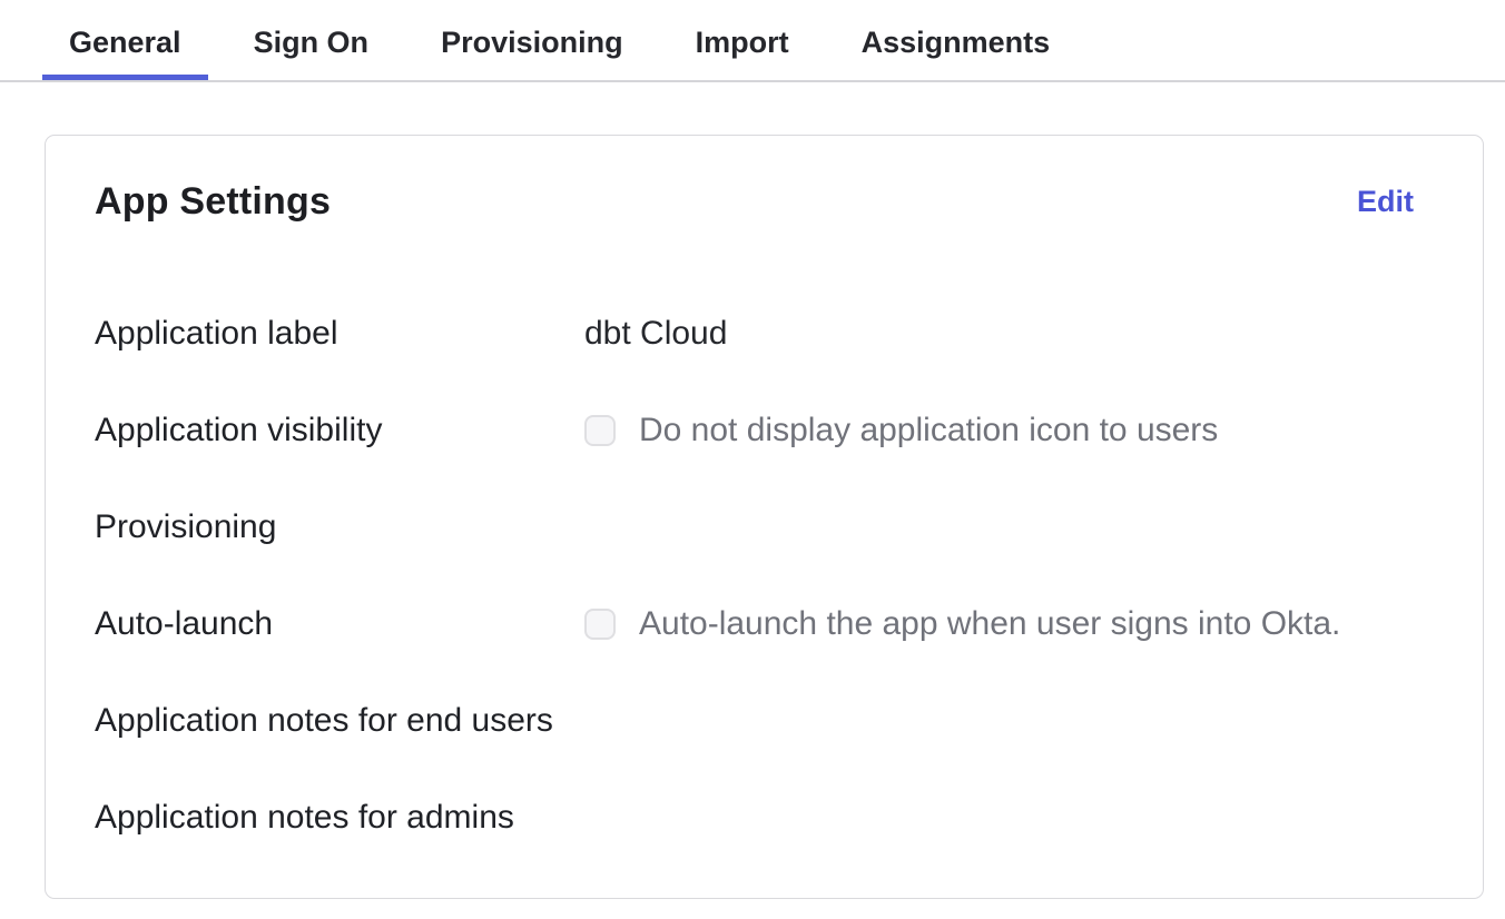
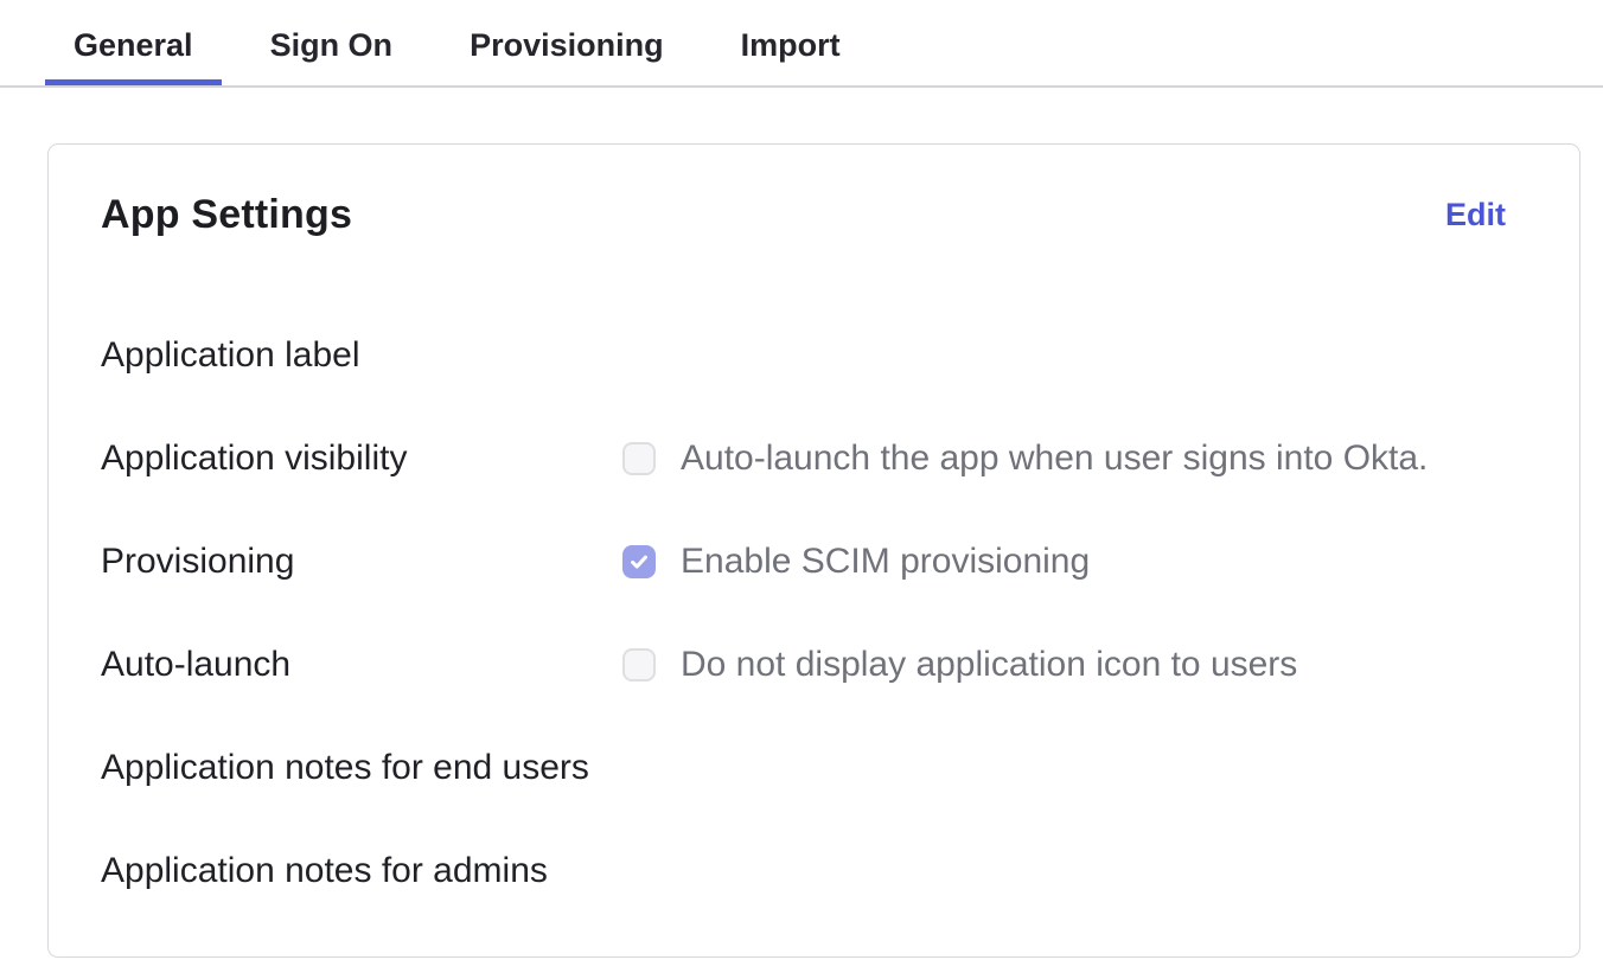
  General
  Sign On
  Provisioning
  Import
- Assignments
  App Settings
  Edit
  Application label
- dbt Cloud
  Application visibility
- Do not display application icon to users
+ Auto-launch the app when user signs into Okta.
  Provisioning
+ Enable SCIM provisioning
  Auto-launch
- Auto-launch the app when user signs into Okta.
+ Do not display application icon to users
  Application notes for end users
  Application notes for admins
